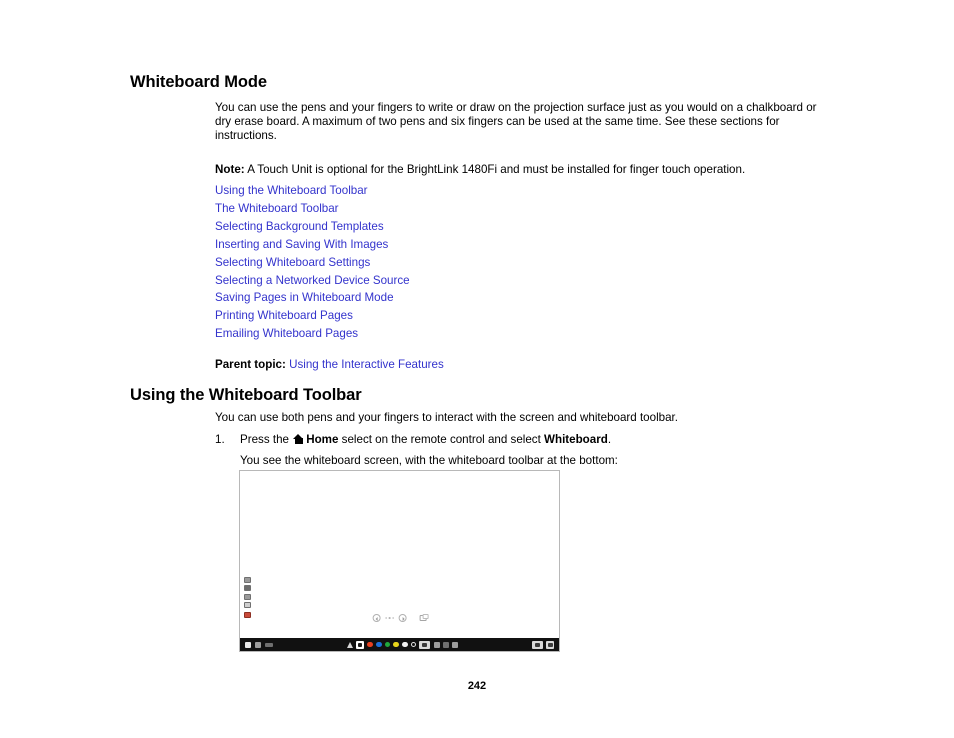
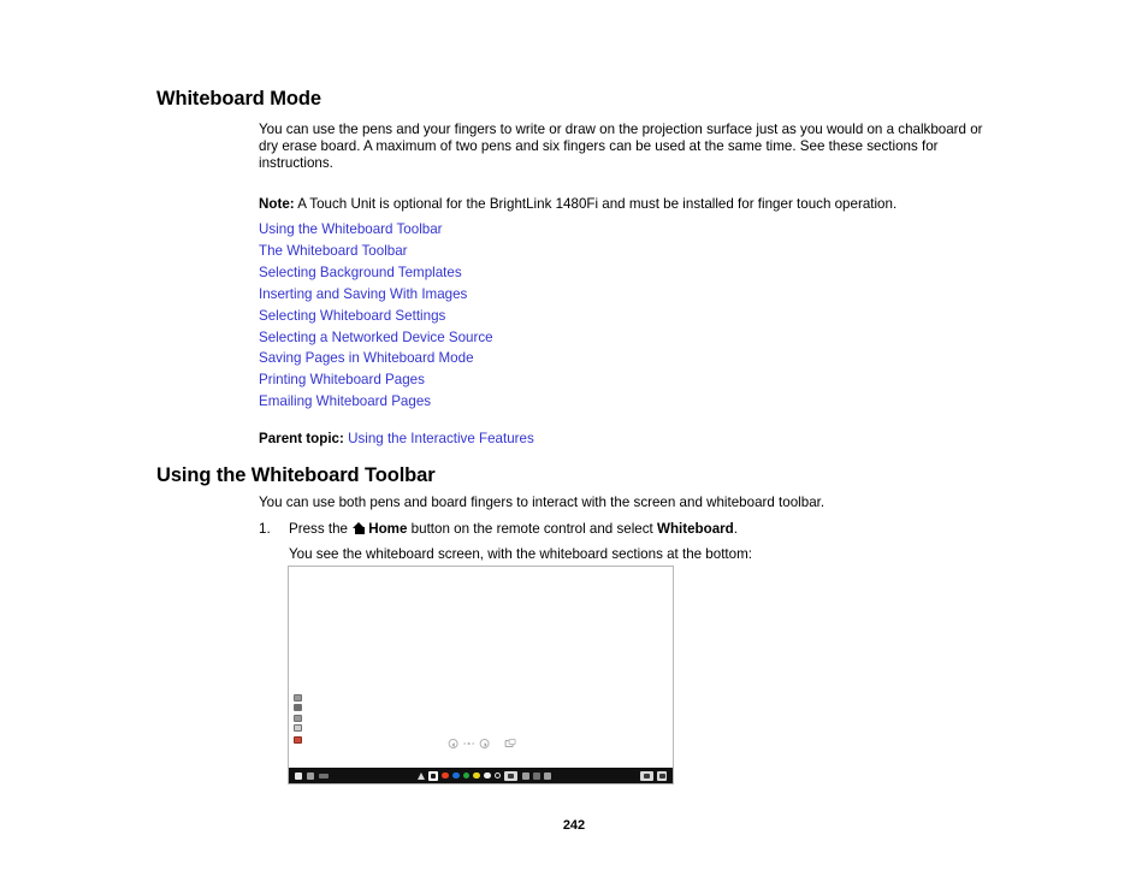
  Whiteboard Mode
  You can use the pens and your fingers to write or draw on the projection surface just as you would on a chalkboard or dry erase board. A maximum of two pens and six fingers can be used at the same time. See these sections for instructions.
  Note: A Touch Unit is optional for the BrightLink 1480Fi and must be installed for finger touch operation.
  Using the Whiteboard Toolbar
  The Whiteboard Toolbar
  Selecting Background Templates
  Inserting and Saving With Images
  Selecting Whiteboard Settings
  Selecting a Networked Device Source
  Saving Pages in Whiteboard Mode
  Printing Whiteboard Pages
  Emailing Whiteboard Pages
  Parent topic: Using the Interactive Features
  Using the Whiteboard Toolbar
- You can use both pens and your fingers to interact with the screen and whiteboard toolbar.
+ You can use both pens and board fingers to interact with the screen and whiteboard toolbar.
  1.
- Press the Home select on the remote control and select Whiteboard.
+ Press the Home button on the remote control and select Whiteboard.
- You see the whiteboard screen, with the whiteboard toolbar at the bottom:
+ You see the whiteboard screen, with the whiteboard sections at the bottom:
  242
